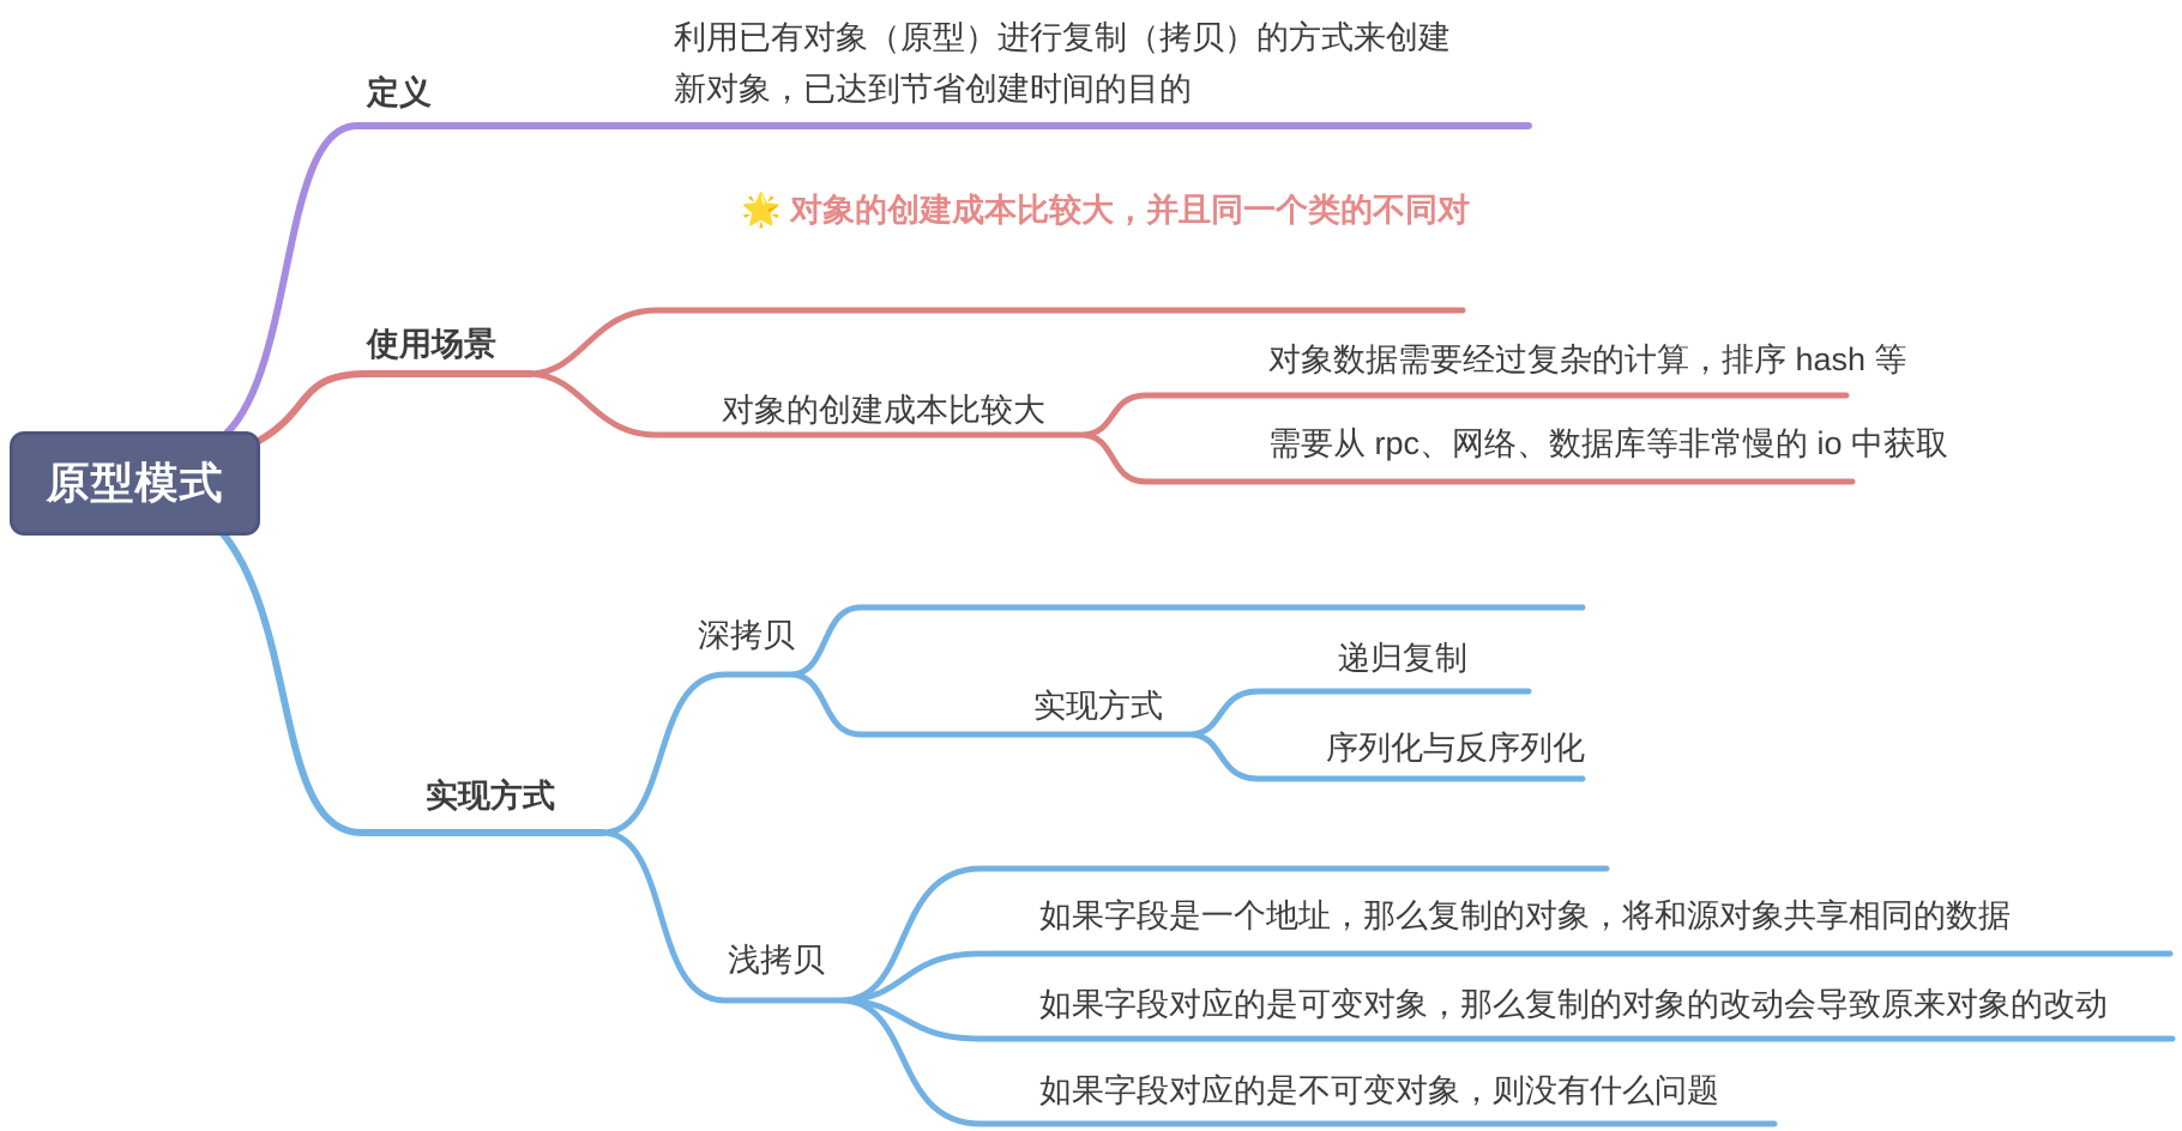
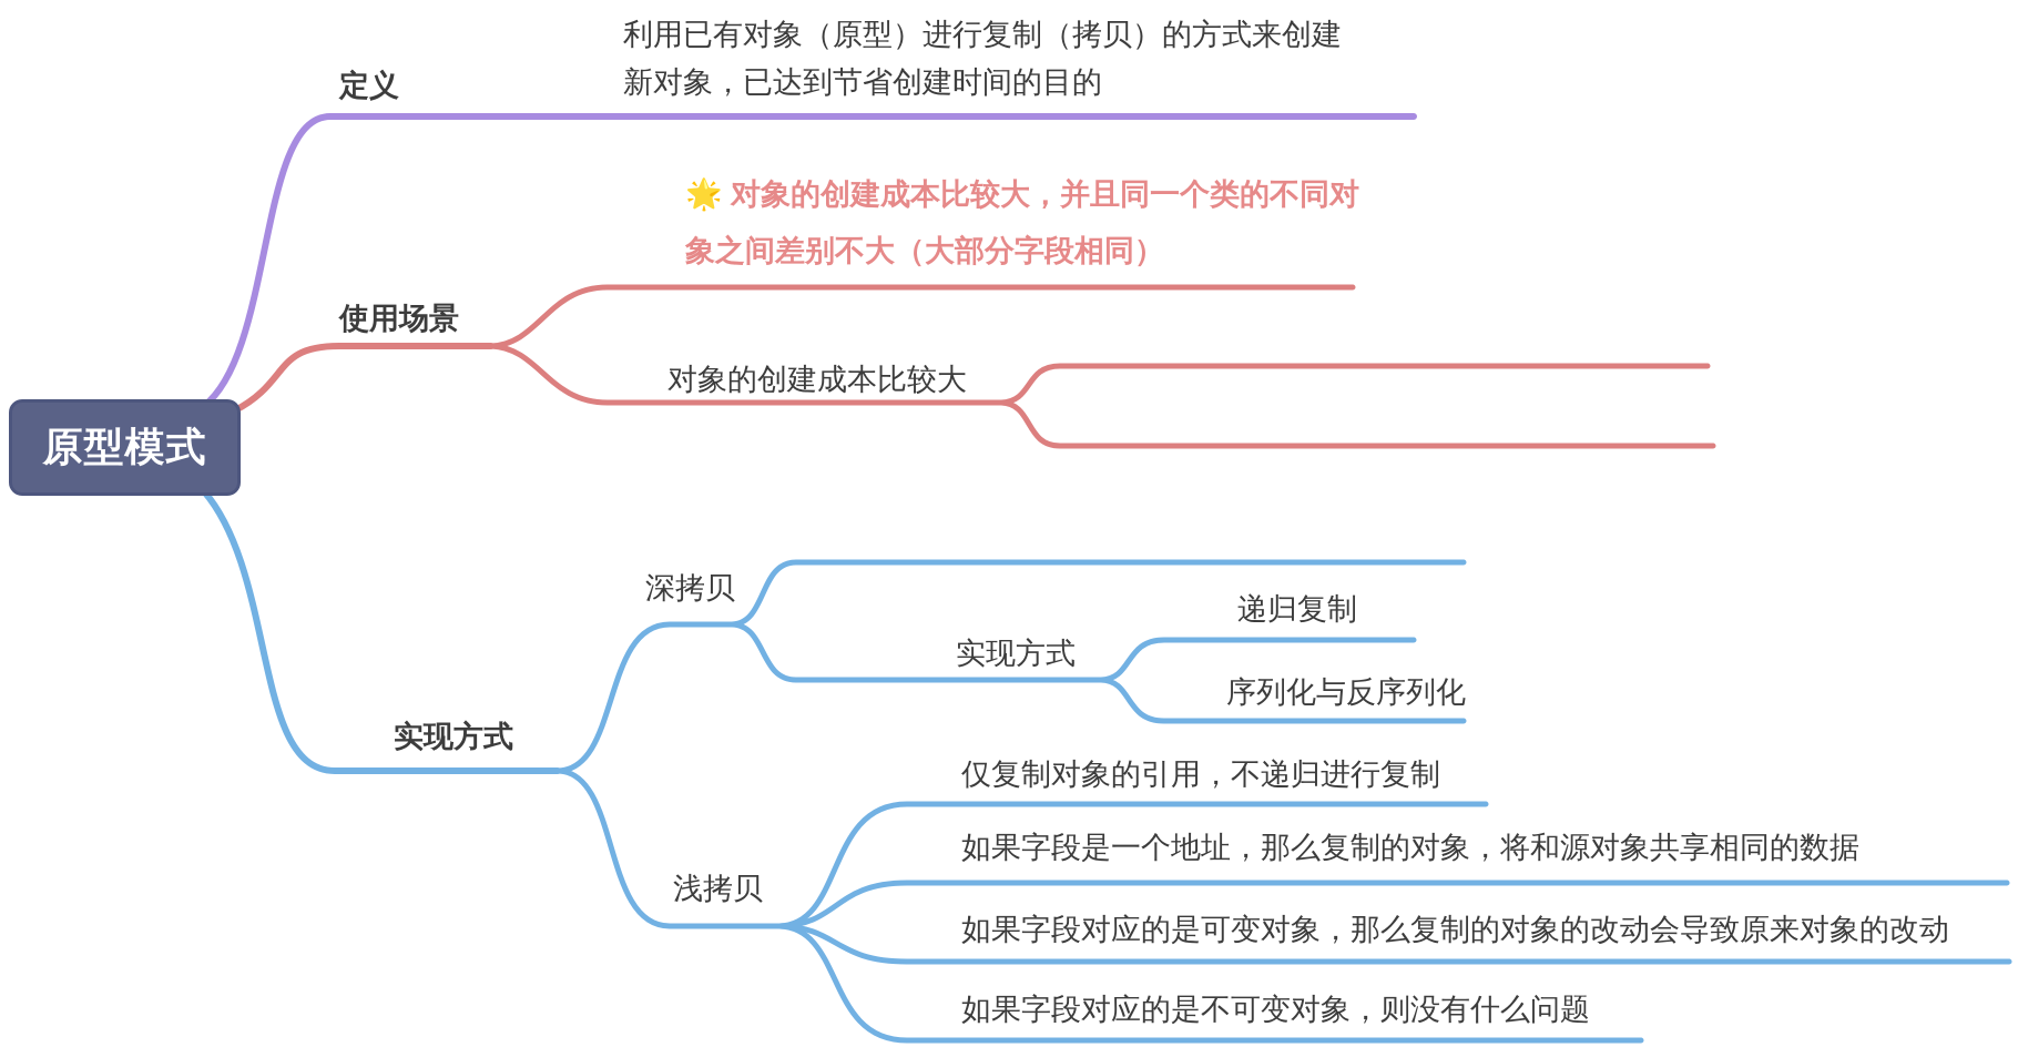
  原型模式
  定义
  利用已有对象（原型）进行复制（拷贝）的方式来创建
  新对象，已达到节省创建时间的目的
  使用场景
  🌟 对象的创建成本比较大，并且同一个类的不同对
+ 象之间差别不大（大部分字段相同）
  对象的创建成本比较大
- 对象数据需要经过复杂的计算，排序 hash 等
- 需要从 rpc、网络、数据库等非常慢的 io 中获取
  实现方式
  深拷贝
  实现方式
  递归复制
  序列化与反序列化
  浅拷贝
+ 仅复制对象的引用，不递归进行复制
  如果字段是一个地址，那么复制的对象，将和源对象共享相同的数据
  如果字段对应的是可变对象，那么复制的对象的改动会导致原来对象的改动
  如果字段对应的是不可变对象，则没有什么问题
